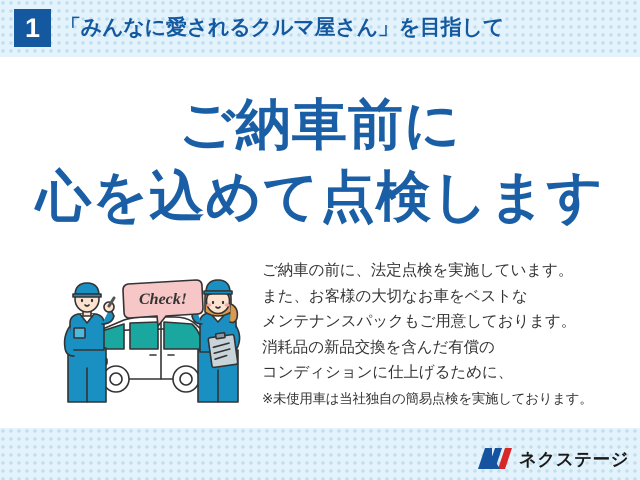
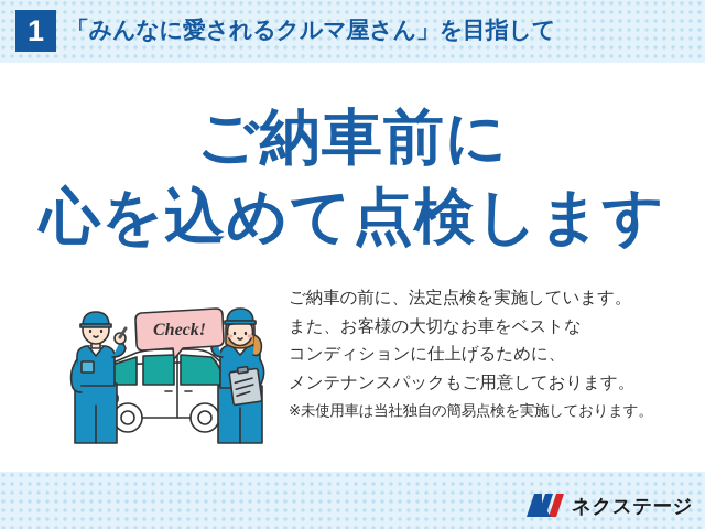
  1
  「みんなに愛されるクルマ屋さん」を目指して
  ご納車前に
  心を込めて点検します
  ご納車の前に、法定点検を実施しています。
  また、お客様の大切なお車をベストな
- メンテナンスパックもご用意しております。
+ コンディションに仕上げるために、
- 消耗品の新品交換を含んだ有償の
- コンディションに仕上げるために、
+ メンテナンスパックもご用意しております。
  ※未使用車は当社独自の簡易点検を実施しております。
  Check!
  ネクステージ
